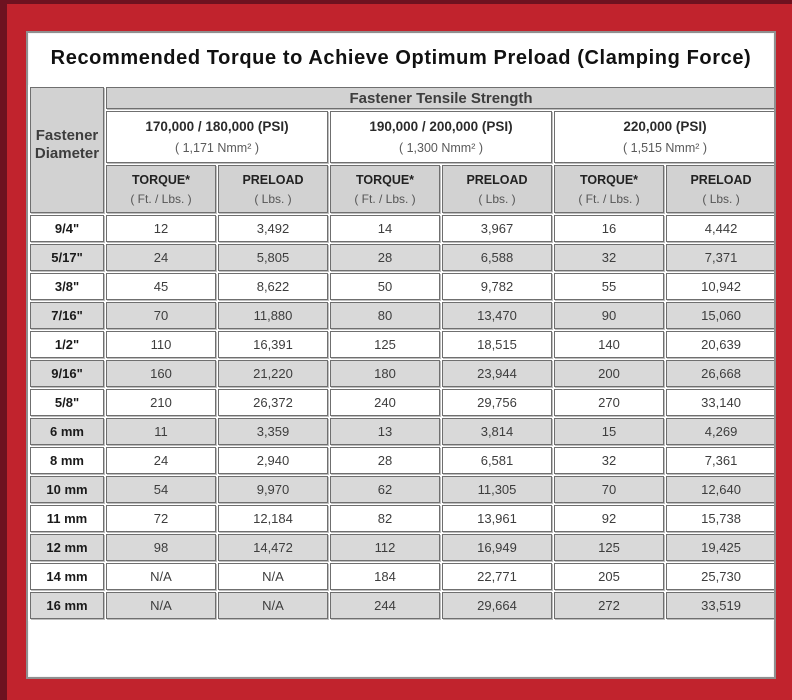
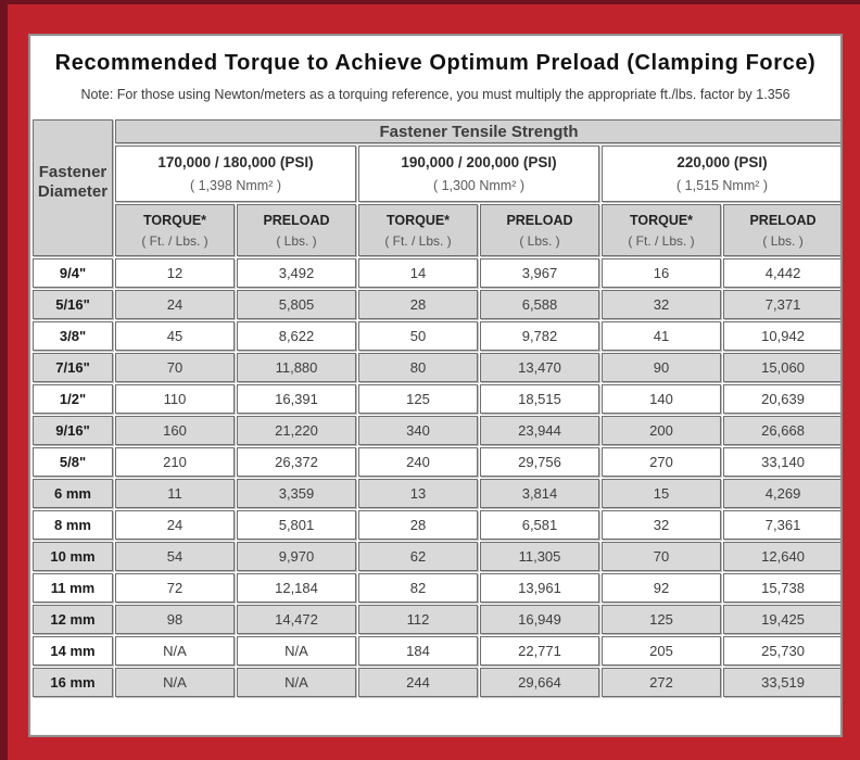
  Recommended Torque to Achieve Optimum Preload (Clamping Force)
+ Note: For those using Newton/meters as a torquing reference, you must multiply the appropriate ft./lbs. factor by 1.356
  Fastener Diameter	Fastener Tensile Strength
- 170,000 / 180,000 (PSI)( 1,171 Nmm² )	190,000 / 200,000 (PSI)( 1,300 Nmm² )	220,000 (PSI)( 1,515 Nmm² )
+ 170,000 / 180,000 (PSI)( 1,398 Nmm² )	190,000 / 200,000 (PSI)( 1,300 Nmm² )	220,000 (PSI)( 1,515 Nmm² )
  TORQUE*( Ft. / Lbs. )	PRELOAD( Lbs. )	TORQUE*( Ft. / Lbs. )	PRELOAD( Lbs. )	TORQUE*( Ft. / Lbs. )	PRELOAD( Lbs. )
  9/4"	12	3,492	14	3,967	16	4,442
- 5/17"	24	5,805	28	6,588	32	7,371
+ 5/16"	24	5,805	28	6,588	32	7,371
- 3/8"	45	8,622	50	9,782	55	10,942
+ 3/8"	45	8,622	50	9,782	41	10,942
  7/16"	70	11,880	80	13,470	90	15,060
  1/2"	110	16,391	125	18,515	140	20,639
- 9/16"	160	21,220	180	23,944	200	26,668
+ 9/16"	160	21,220	340	23,944	200	26,668
  5/8"	210	26,372	240	29,756	270	33,140
  6 mm	11	3,359	13	3,814	15	4,269
- 8 mm	24	2,940	28	6,581	32	7,361
+ 8 mm	24	5,801	28	6,581	32	7,361
  10 mm	54	9,970	62	11,305	70	12,640
  11 mm	72	12,184	82	13,961	92	15,738
  12 mm	98	14,472	112	16,949	125	19,425
  14 mm	N/A	N/A	184	22,771	205	25,730
  16 mm	N/A	N/A	244	29,664	272	33,519
